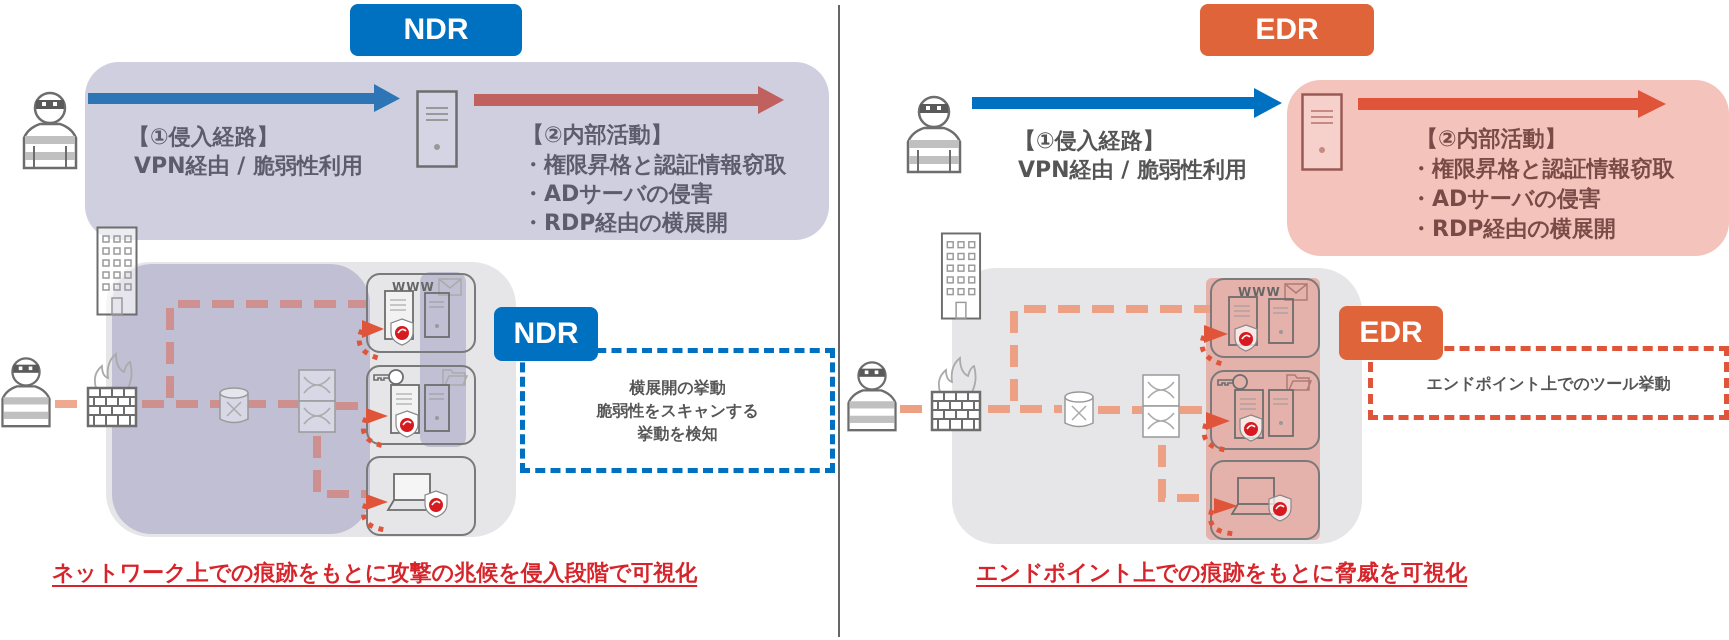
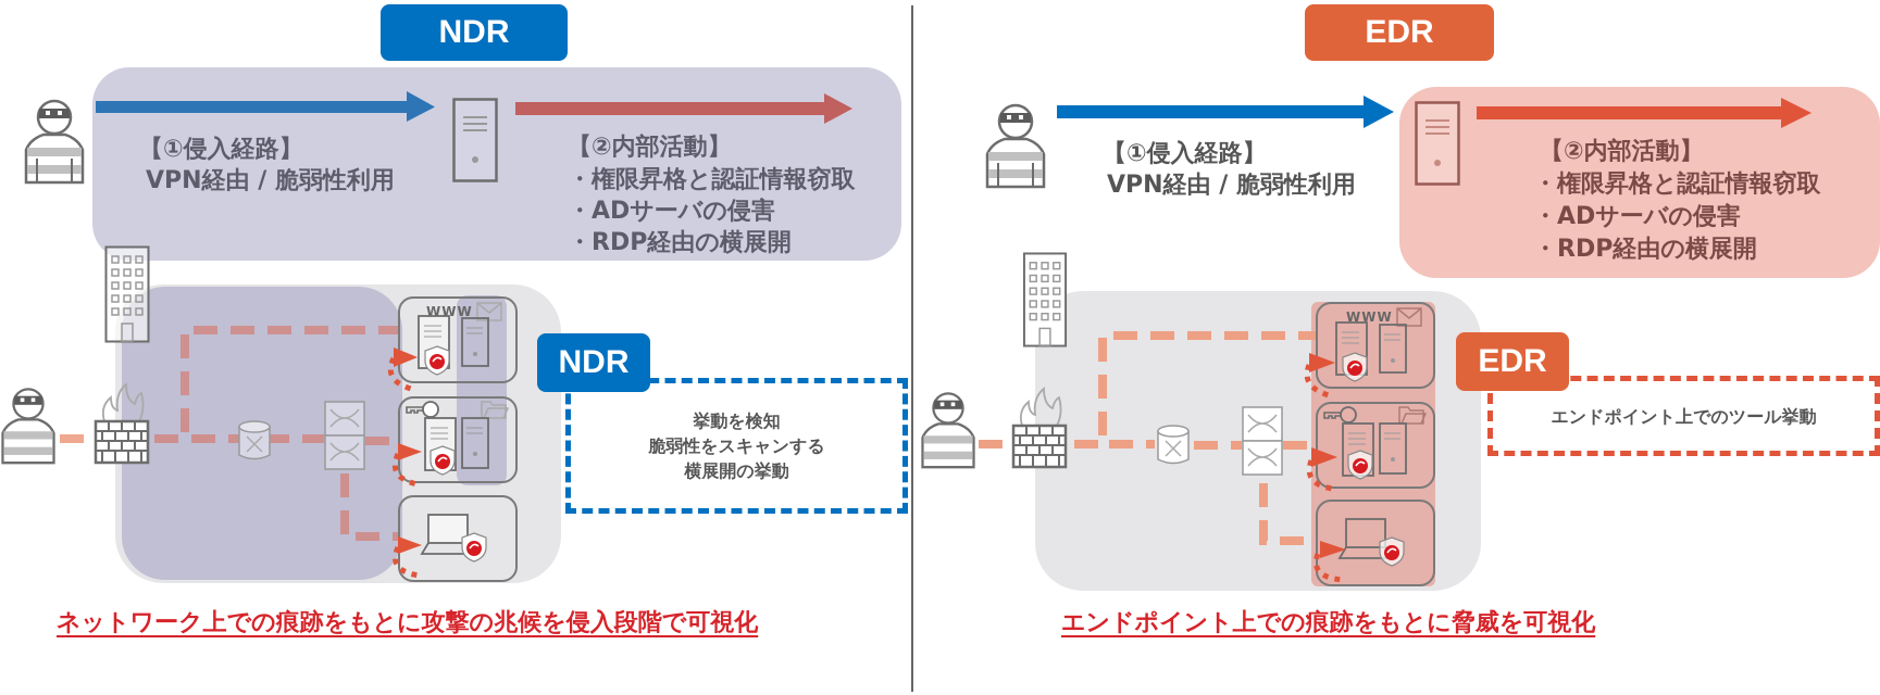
  NDR
  【①侵入経路】
  VPN経由 / 脆弱性利用
  【②内部活動】
  ・権限昇格と認証情報窃取
  ・ADサーバの侵害
  ・RDP経由の横展開
  WWW
- 横展開の挙動
+ 挙動を検知
  脆弱性をスキャンする
- 挙動を検知
+ 横展開の挙動
  NDR
  ネットワーク上での痕跡をもとに攻撃の兆候を侵入段階で可視化
  EDR
  【①侵入経路】
  VPN経由 / 脆弱性利用
  【②内部活動】
  ・権限昇格と認証情報窃取
  ・ADサーバの侵害
  ・RDP経由の横展開
  WWW
  エンドポイント上でのツール挙動
  EDR
  エンドポイント上での痕跡をもとに脅威を可視化
